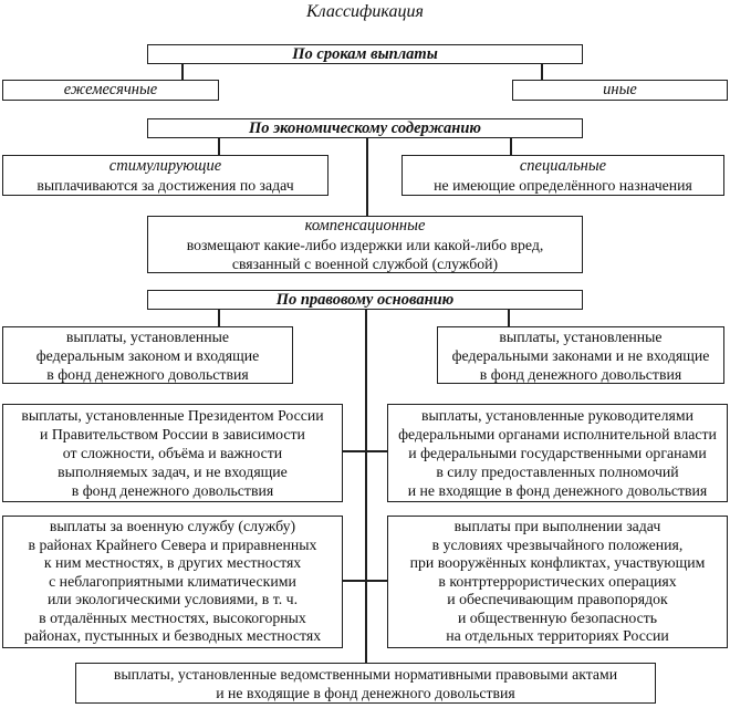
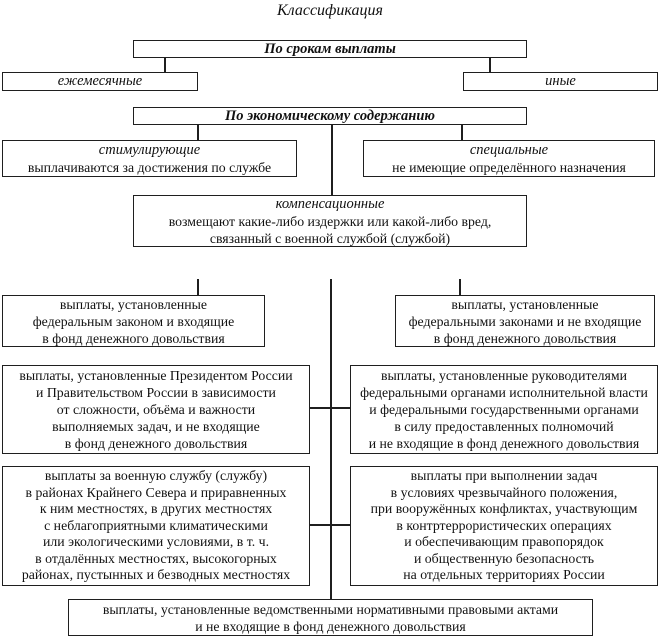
  Классификация
  По срокам выплаты
  ежемесячные
  иные
  По экономическому содержанию
  стимулирующие
- выплачиваются за достижения по задач
+ выплачиваются за достижения по службе
  специальные
  не имеющие определённого назначения
  компенсационные
  возмещают какие-либо издержки или какой-либо вред,
  связанный с военной службой (службой)
- По правовому основанию
  выплаты, установленные
  федеральным законом и входящие
  в фонд денежного довольствия
  выплаты, установленные
  федеральными законами и не входящие
  в фонд денежного довольствия
  выплаты, установленные Президентом России
  и Правительством России в зависимости
  от сложности, объёма и важности
  выполняемых задач, и не входящие
  в фонд денежного довольствия
  выплаты, установленные руководителями
  федеральными органами исполнительной власти
  и федеральными государственными органами
  в силу предоставленных полномочий
  и не входящие в фонд денежного довольствия
  выплаты за военную службу (службу)
  в районах Крайнего Севера и приравненных
  к ним местностях, в других местностях
  с неблагоприятными климатическими
  или экологическими условиями, в т. ч.
  в отдалённых местностях, высокогорных
  районах, пустынных и безводных местностях
  выплаты при выполнении задач
  в условиях чрезвычайного положения,
  при вооружённых конфликтах, участвующим
  в контртеррористических операциях
  и обеспечивающим правопорядок
  и общественную безопасность
  на отдельных территориях России
  выплаты, установленные ведомственными нормативными правовыми актами
  и не входящие в фонд денежного довольствия
